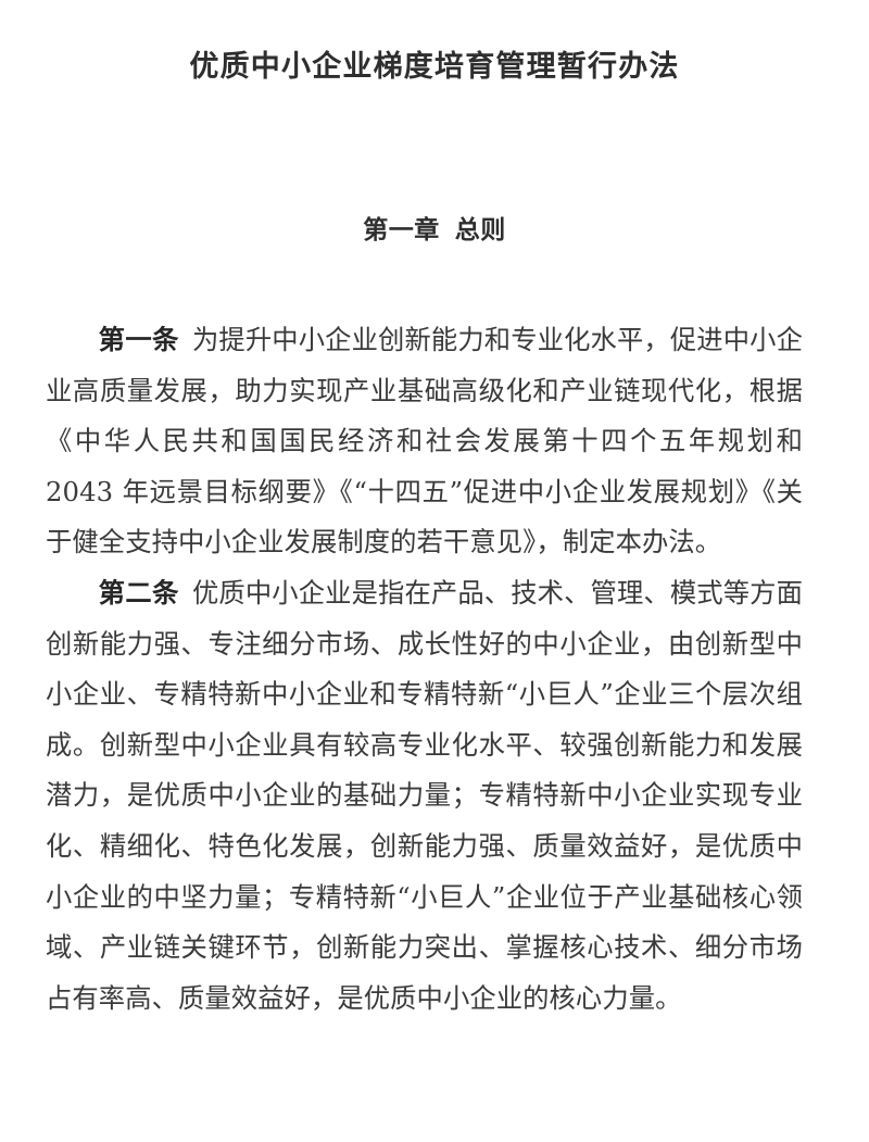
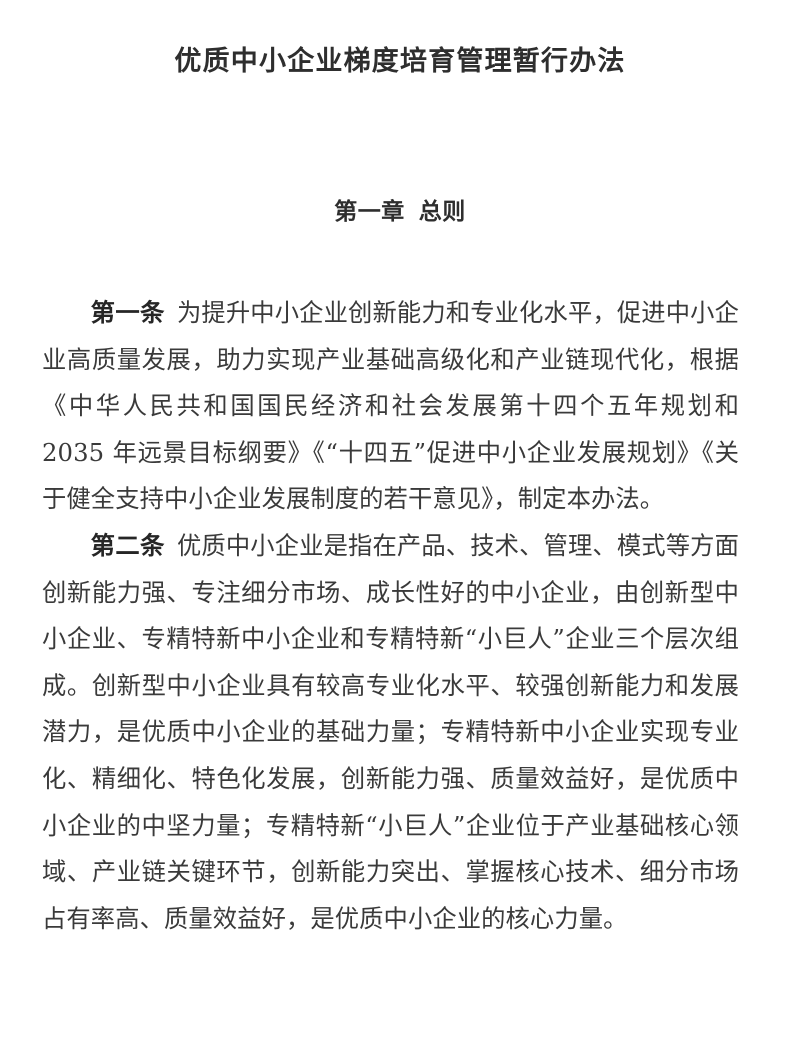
  优质中小企业梯度培育管理暂行办法
  第一章 总则
- 第一条 为提升中小企业创新能力和专业化水平，促进中小企业高质量发展，助力实现产业基础高级化和产业链现代化，根据《中华人民共和国国民经济和社会发展第十四个五年规划和 2043 年远景目标纲要》《“十四五”促进中小企业发展规划》《关于健全支持中小企业发展制度的若干意见》，制定本办法。
+ 第一条 为提升中小企业创新能力和专业化水平，促进中小企业高质量发展，助力实现产业基础高级化和产业链现代化，根据《中华人民共和国国民经济和社会发展第十四个五年规划和 2035 年远景目标纲要》《“十四五”促进中小企业发展规划》《关于健全支持中小企业发展制度的若干意见》，制定本办法。
  第二条 优质中小企业是指在产品、技术、管理、模式等方面创新能力强、专注细分市场、成长性好的中小企业，由创新型中小企业、专精特新中小企业和专精特新“小巨人”企业三个层次组成。创新型中小企业具有较高专业化水平、较强创新能力和发展潜力，是优质中小企业的基础力量；专精特新中小企业实现专业化、精细化、特色化发展，创新能力强、质量效益好，是优质中小企业的中坚力量；专精特新“小巨人”企业位于产业基础核心领域、产业链关键环节，创新能力突出、掌握核心技术、细分市场占有率高、质量效益好，是优质中小企业的核心力量。
